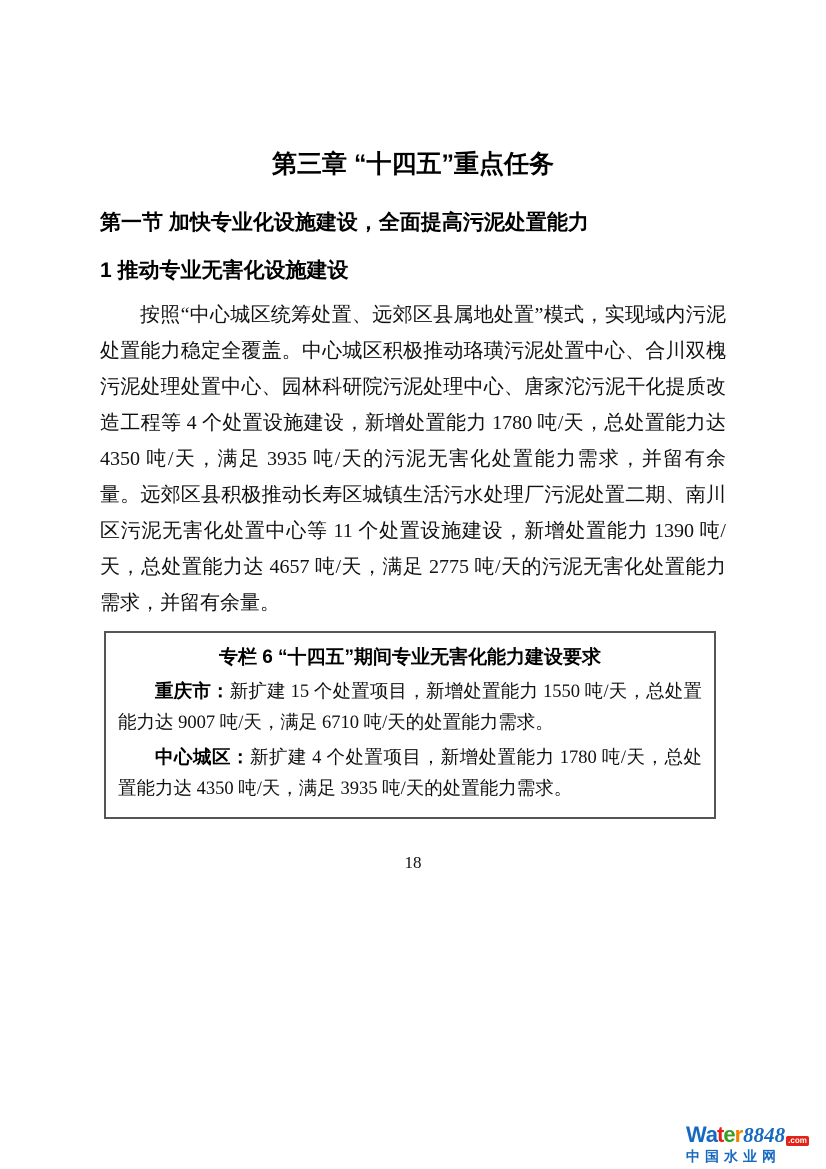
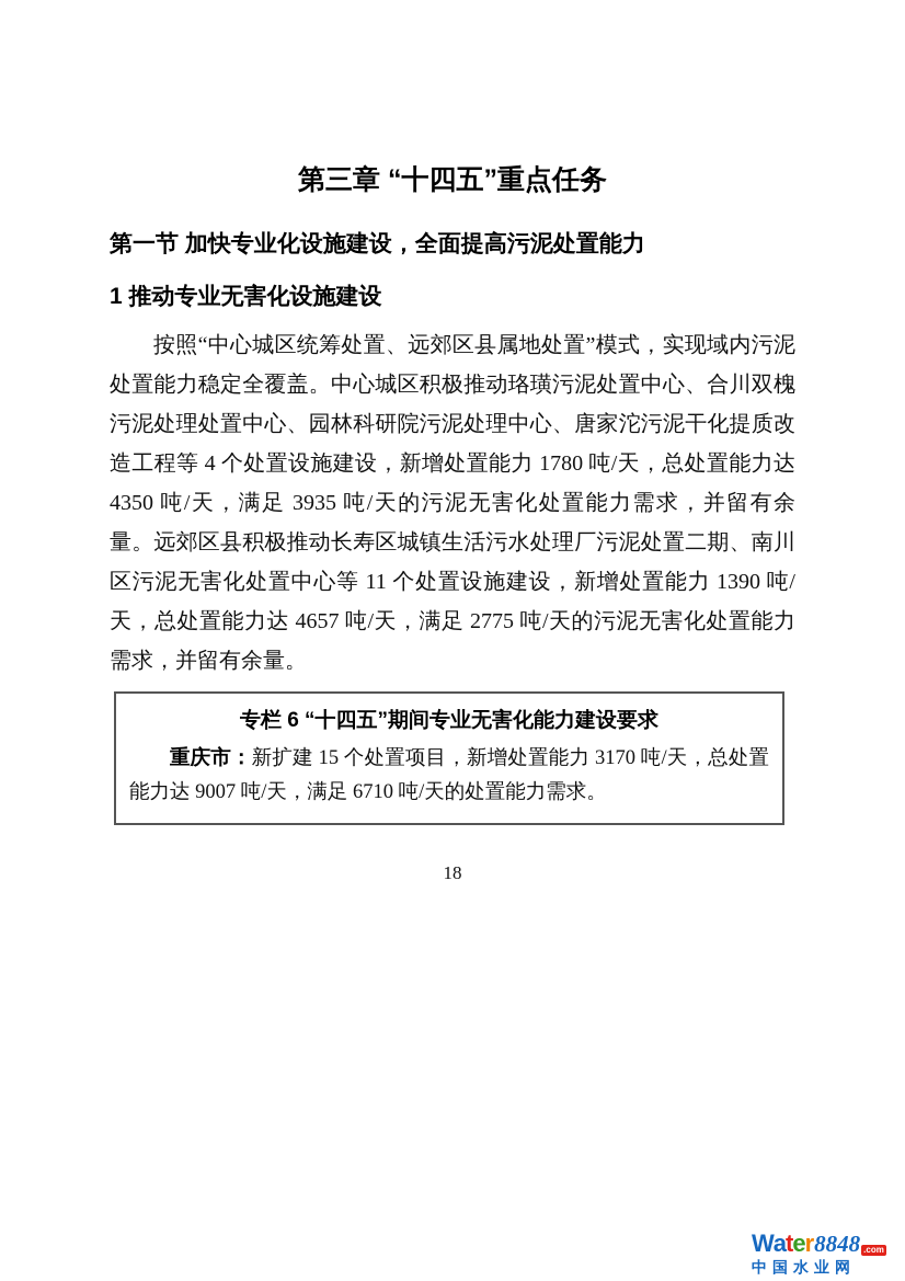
  第三章 “十四五”重点任务
  第一节 加快专业化设施建设，全面提高污泥处置能力
  1 推动专业无害化设施建设
  按照“中心城区统筹处置、远郊区县属地处置”模式，实现域内污泥处置能力稳定全覆盖。中心城区积极推动珞璜污泥处置中心、合川双槐污泥处理处置中心、园林科研院污泥处理中心、唐家沱污泥干化提质改造工程等 4 个处置设施建设，新增处置能力 1780 吨/天，总处置能力达 4350 吨/天，满足 3935 吨/天的污泥无害化处置能力需求，并留有余量。远郊区县积极推动长寿区城镇生活污水处理厂污泥处置二期、南川区污泥无害化处置中心等 11 个处置设施建设，新增处置能力 1390 吨/天，总处置能力达 4657 吨/天，满足 2775 吨/天的污泥无害化处置能力需求，并留有余量。
  专栏 6 “十四五”期间专业无害化能力建设要求
- 重庆市：新扩建 15 个处置项目，新增处置能力 1550 吨/天，总处置能力达 9007 吨/天，满足 6710 吨/天的处置能力需求。
+ 重庆市：新扩建 15 个处置项目，新增处置能力 3170 吨/天，总处置能力达 9007 吨/天，满足 6710 吨/天的处置能力需求。
- 中心城区：新扩建 4 个处置项目，新增处置能力 1780 吨/天，总处置能力达 4350 吨/天，满足 3935 吨/天的处置能力需求。
  18
  W
  a
  t
  e
  r
  8848
  .com
  中国水业网
